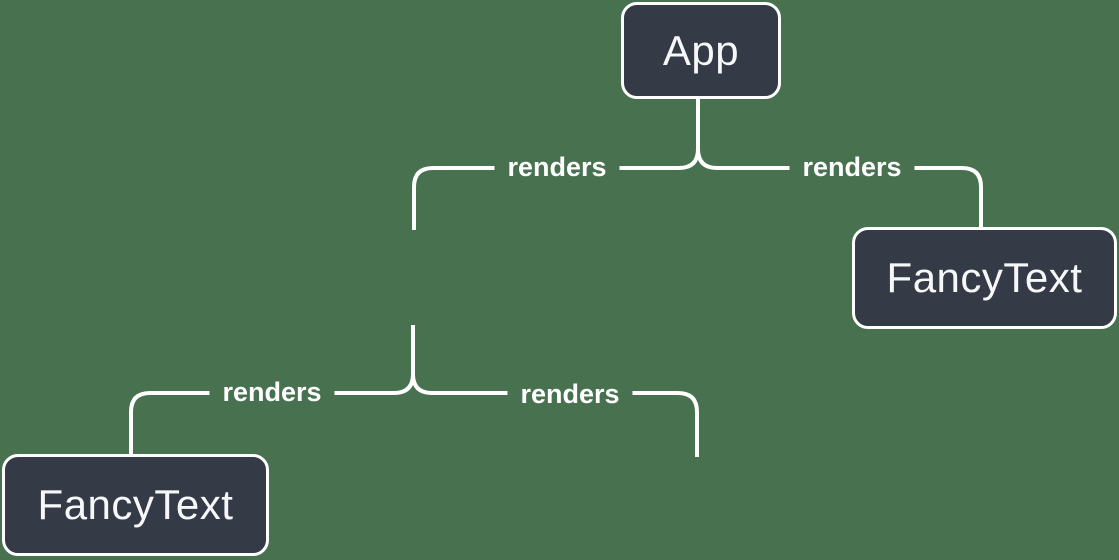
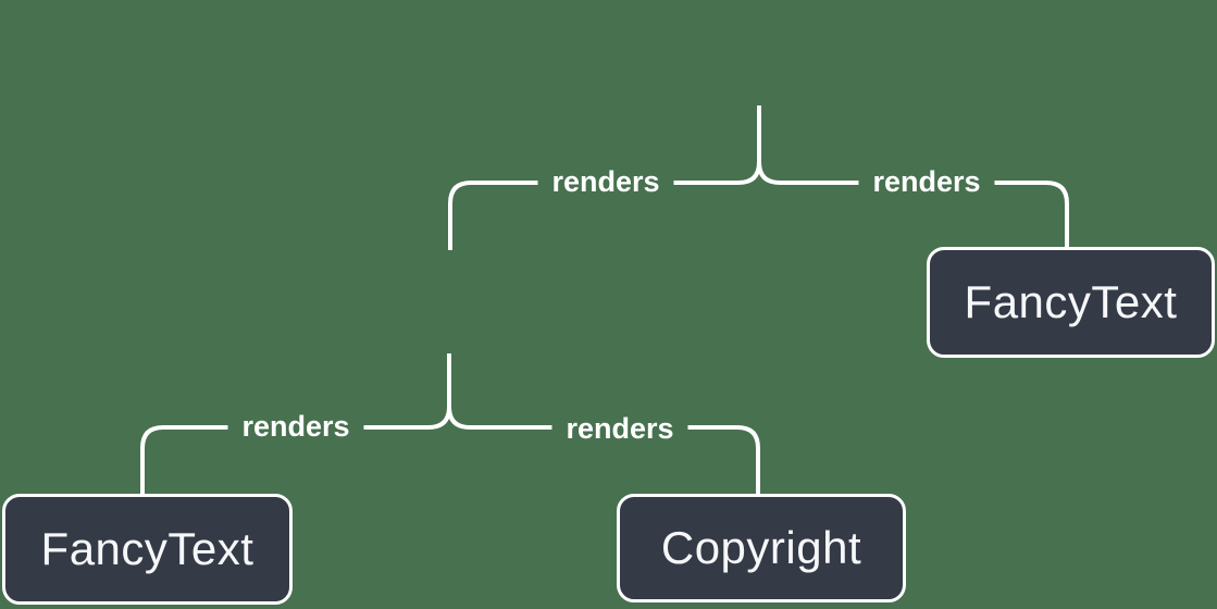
- App
  FancyText
  FancyText
+ Copyright
  renders
  renders
  renders
  renders
